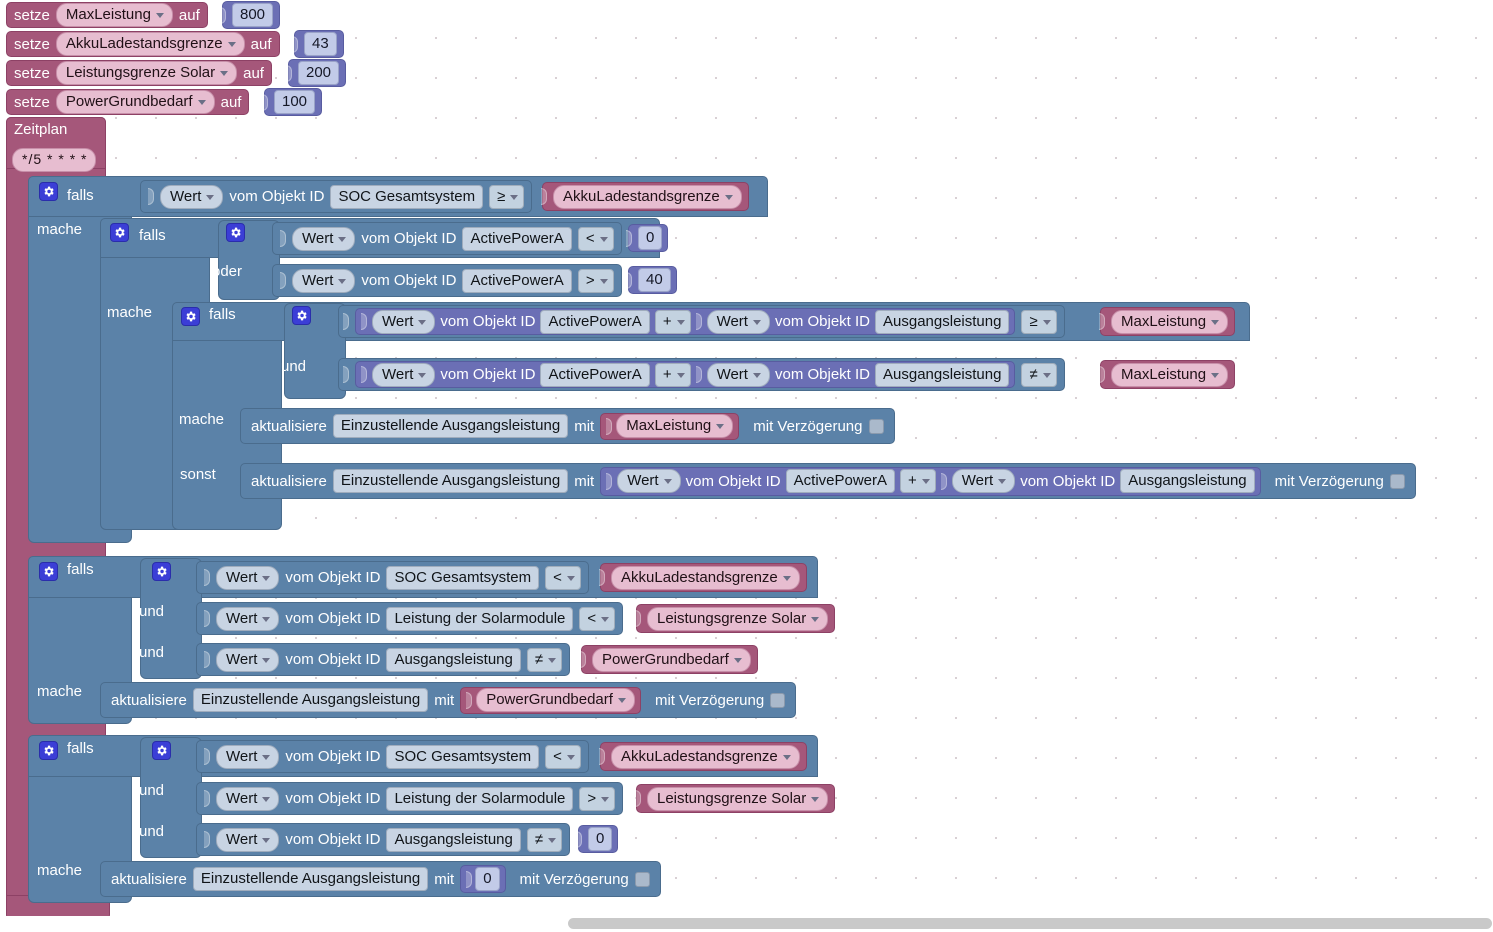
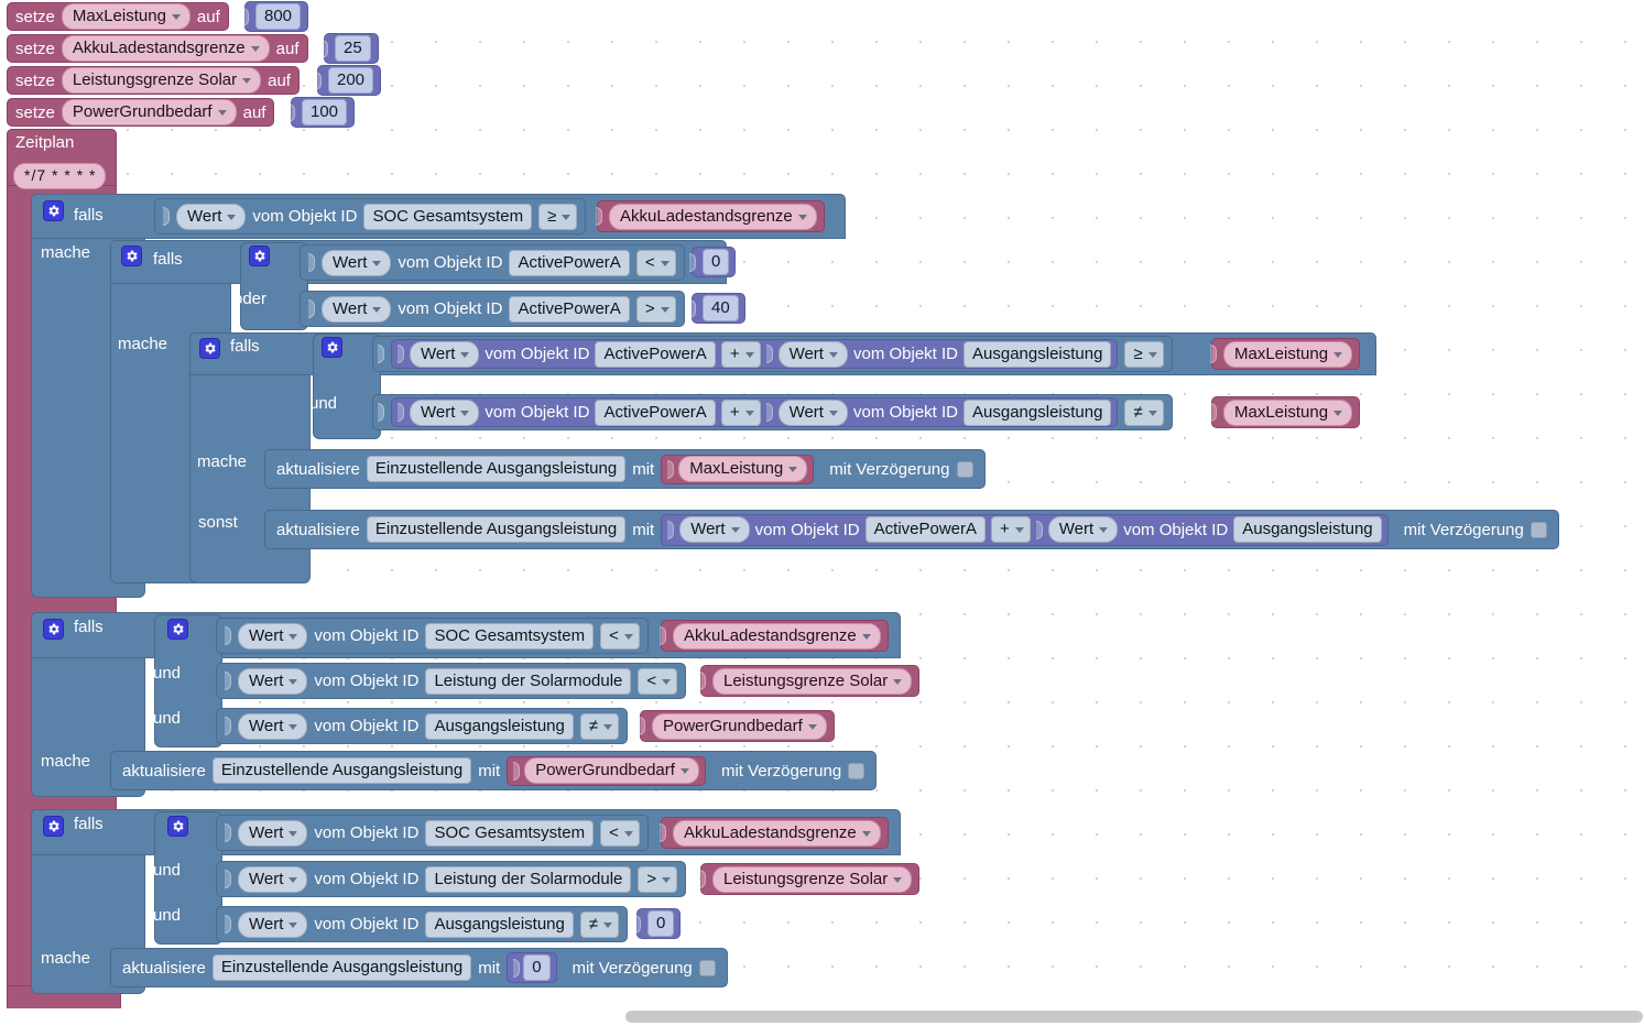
  setze
  MaxLeistung
  auf
  800
  setze
  AkkuLadestandsgrenze
  auf
- 43
+ 25
  setze
  Leistungsgrenze Solar
  auf
  200
  setze
  PowerGrundbedarf
  auf
  100
  Zeitplan
- */5 * * * *
+ */7 * * * *
  falls
  mache
  Wert
  vom Objekt ID
  SOC Gesamtsystem
  ≥
  AkkuLadestandsgrenze
  falls
  mache
  oder
  Wert
  vom Objekt ID
  ActivePowerA
  <
  0
  Wert
  vom Objekt ID
  ActivePowerA
  >
  40
  falls
  mache
  sonst
  und
  Wert
  vom Objekt ID
  ActivePowerA
  +
  Wert
  vom Objekt ID
  Ausgangsleistung
  ≥
  MaxLeistung
  Wert
  vom Objekt ID
  ActivePowerA
  +
  Wert
  vom Objekt ID
  Ausgangsleistung
  ≠
  MaxLeistung
  aktualisiere
  Einzustellende Ausgangsleistung
  mit
  MaxLeistung
  mit Verzögerung
  aktualisiere
  Einzustellende Ausgangsleistung
  mit
  Wert
  vom Objekt ID
  ActivePowerA
  +
  Wert
  vom Objekt ID
  Ausgangsleistung
  mit Verzögerung
  falls
  mache
  und
  und
  Wert
  vom Objekt ID
  SOC Gesamtsystem
  <
  AkkuLadestandsgrenze
  Wert
  vom Objekt ID
  Leistung der Solarmodule
  <
  Leistungsgrenze Solar
  Wert
  vom Objekt ID
  Ausgangsleistung
  ≠
  PowerGrundbedarf
  aktualisiere
  Einzustellende Ausgangsleistung
  mit
  PowerGrundbedarf
  mit Verzögerung
  falls
  mache
  und
  und
  Wert
  vom Objekt ID
  SOC Gesamtsystem
  <
  AkkuLadestandsgrenze
  Wert
  vom Objekt ID
  Leistung der Solarmodule
  >
  Leistungsgrenze Solar
  Wert
  vom Objekt ID
  Ausgangsleistung
  ≠
  0
  aktualisiere
  Einzustellende Ausgangsleistung
  mit
  0
  mit Verzögerung
